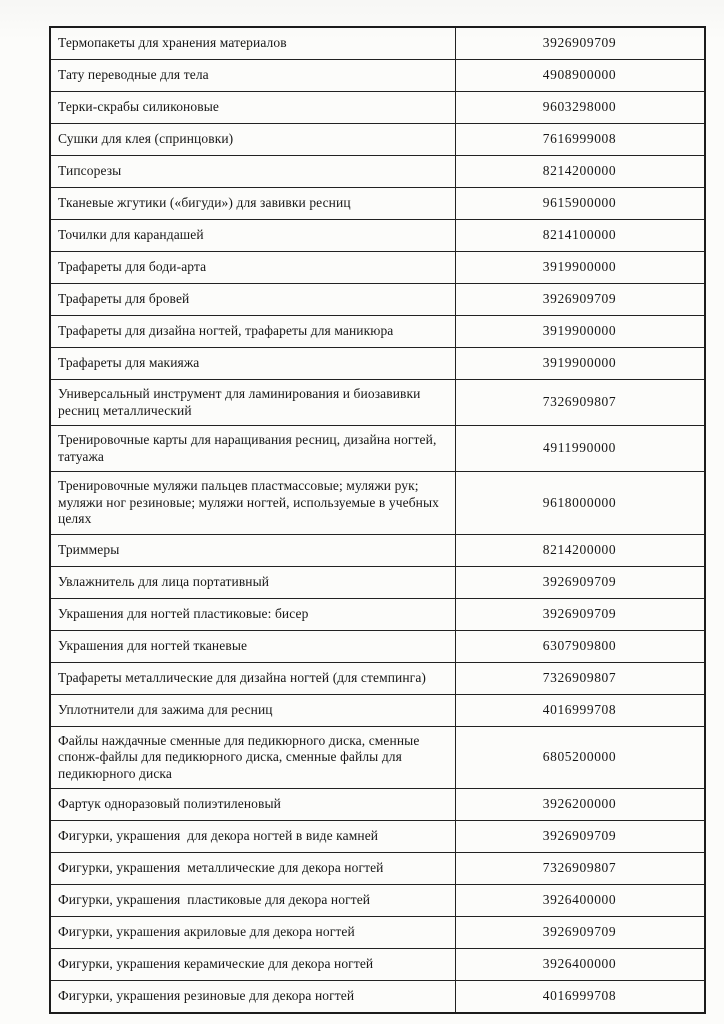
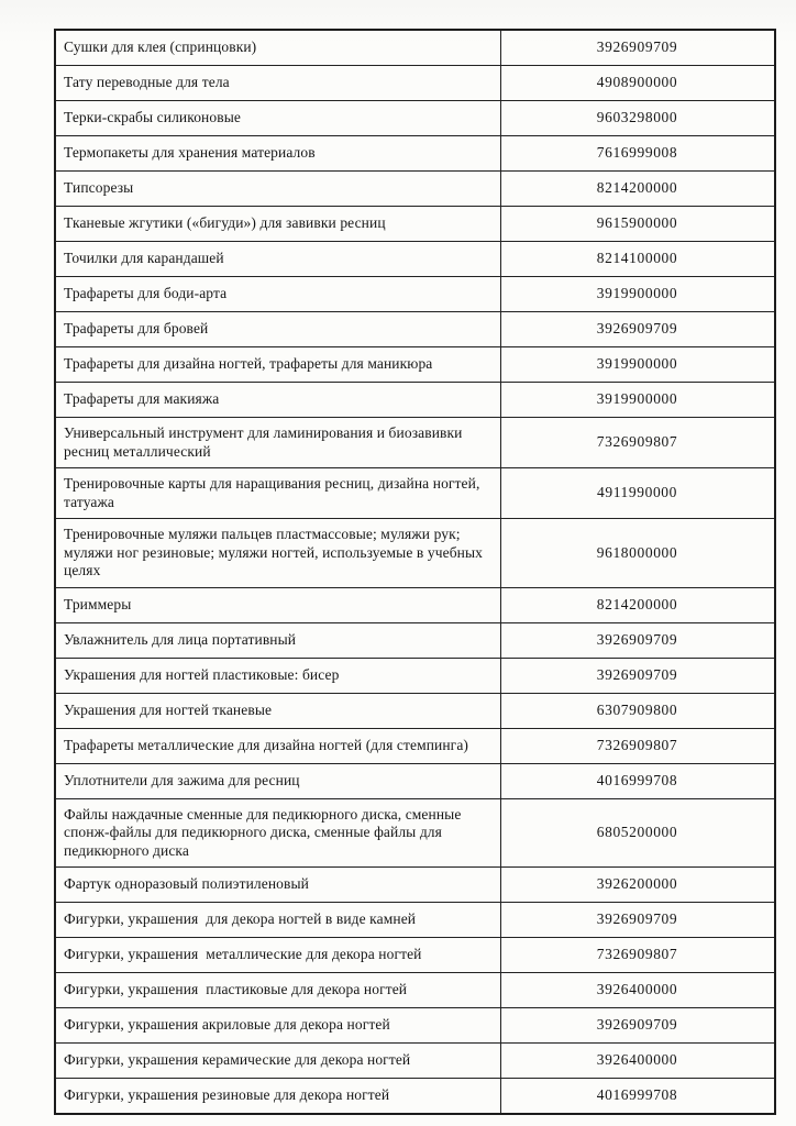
- Термопакеты для хранения материалов	3926909709
+ Сушки для клея (спринцовки)	3926909709
  Тату переводные для тела	4908900000
  Терки-скрабы силиконовые	9603298000
- Сушки для клея (спринцовки)	7616999008
+ Термопакеты для хранения материалов	7616999008
  Типсорезы	8214200000
  Тканевые жгутики («бигуди») для завивки ресниц	9615900000
  Точилки для карандашей	8214100000
  Трафареты для боди-арта	3919900000
  Трафареты для бровей	3926909709
  Трафареты для дизайна ногтей, трафареты для маникюра	3919900000
  Трафареты для макияжа	3919900000
  Универсальный инструмент для ламинирования и биозавивки ресниц металлический	7326909807
  Тренировочные карты для наращивания ресниц, дизайна ногтей, татуажа	4911990000
  Тренировочные муляжи пальцев пластмассовые; муляжи рук; муляжи ног резиновые; муляжи ногтей, используемые в учебных целях	9618000000
  Триммеры	8214200000
  Увлажнитель для лица портативный	3926909709
  Украшения для ногтей пластиковые: бисер	3926909709
  Украшения для ногтей тканевые	6307909800
  Трафареты металлические для дизайна ногтей (для стемпинга)	7326909807
  Уплотнители для зажима для ресниц	4016999708
  Файлы наждачные сменные для педикюрного диска, сменные спонж-файлы для педикюрного диска, сменные файлы для педикюрного диска	6805200000
  Фартук одноразовый полиэтиленовый	3926200000
  Фигурки, украшения для декора ногтей в виде камней	3926909709
  Фигурки, украшения металлические для декора ногтей	7326909807
  Фигурки, украшения пластиковые для декора ногтей	3926400000
  Фигурки, украшения акриловые для декора ногтей	3926909709
  Фигурки, украшения керамические для декора ногтей	3926400000
  Фигурки, украшения резиновые для декора ногтей	4016999708
